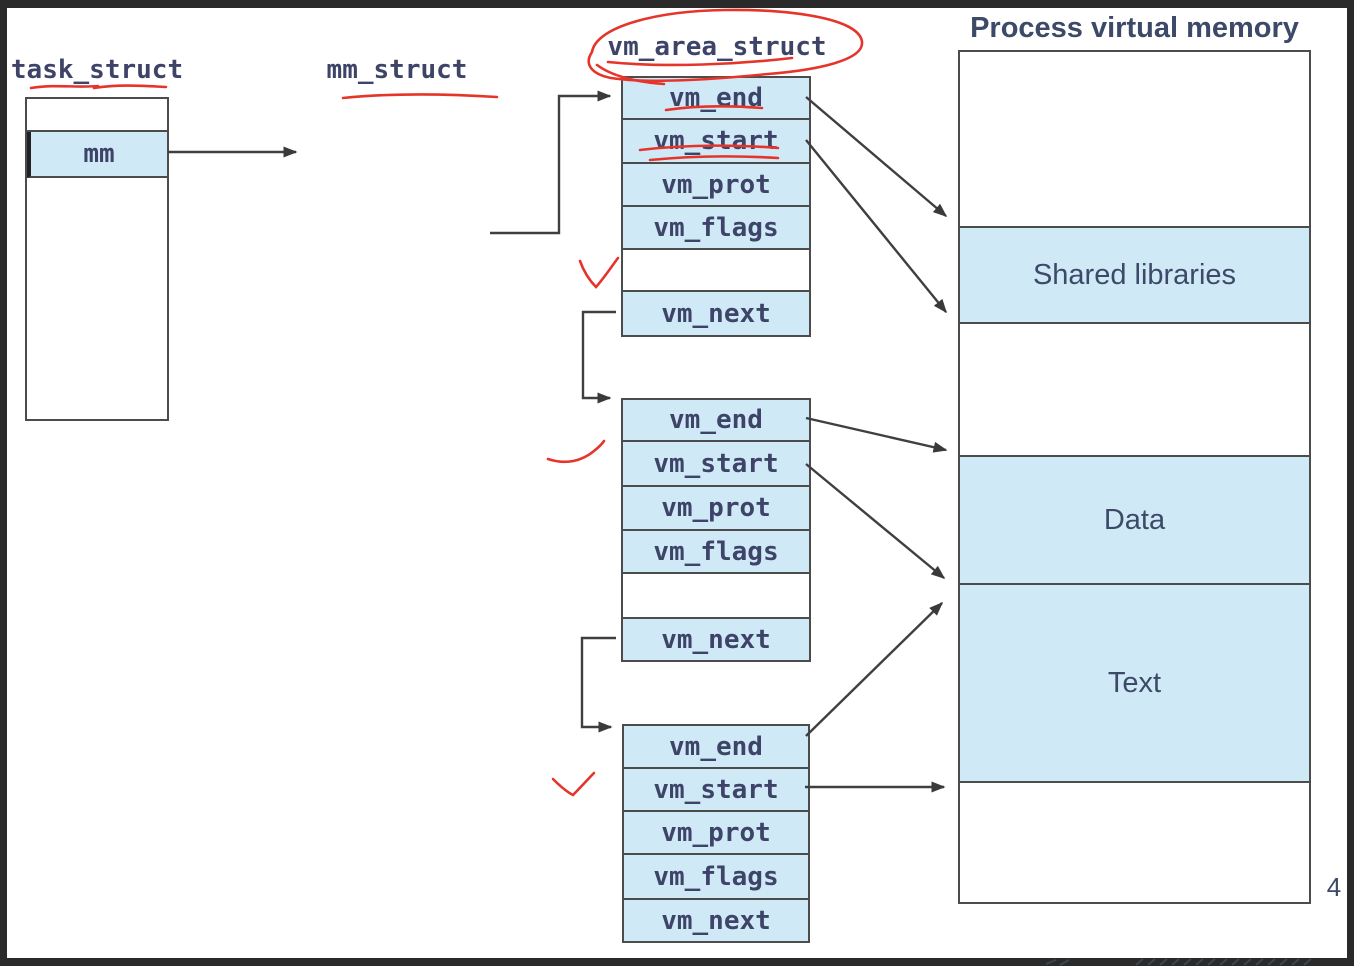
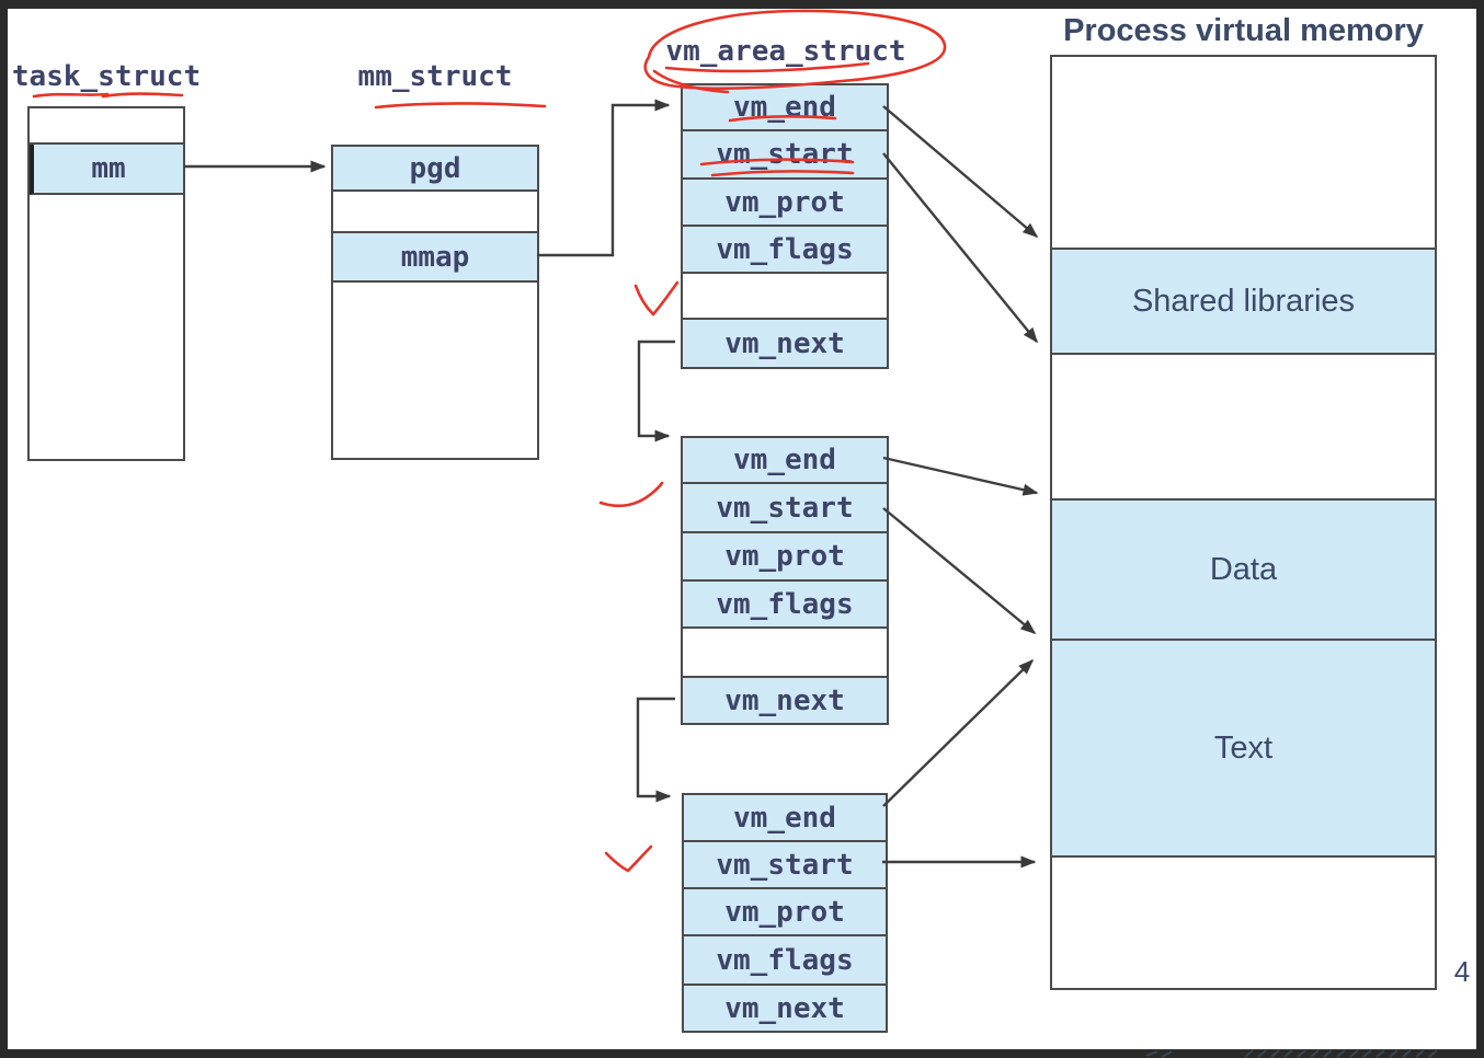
  task_struct
  mm_struct
  vm_area_struct
  Process virtual memory
  mm
+ pgd
+ mmap
  vm_end
  vm_start
  vm_prot
  vm_flags
  vm_next
  vm_end
  vm_start
  vm_prot
  vm_flags
  vm_next
  vm_end
  vm_start
  vm_prot
  vm_flags
  vm_next
  Shared libraries
  Data
  Text
  4
